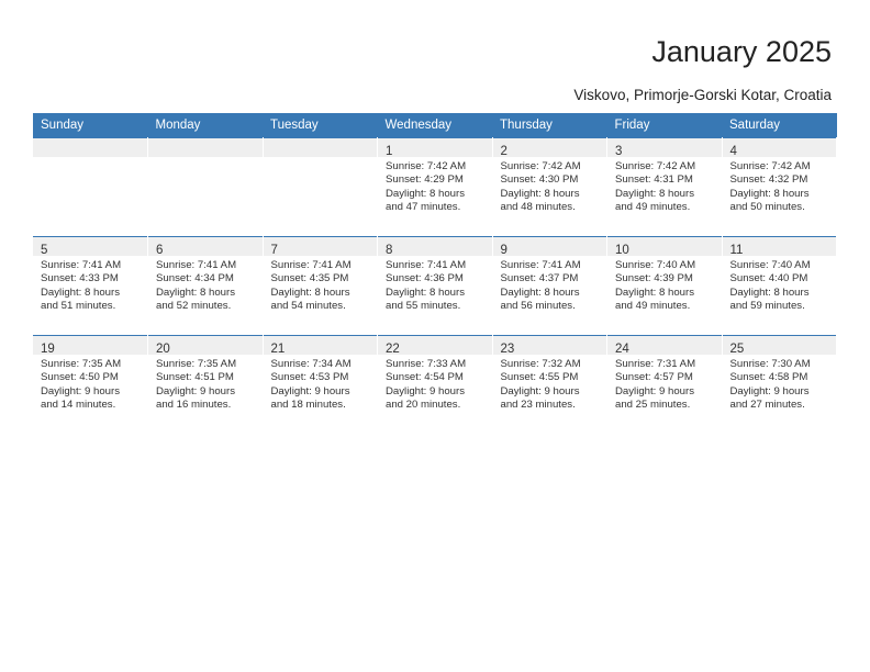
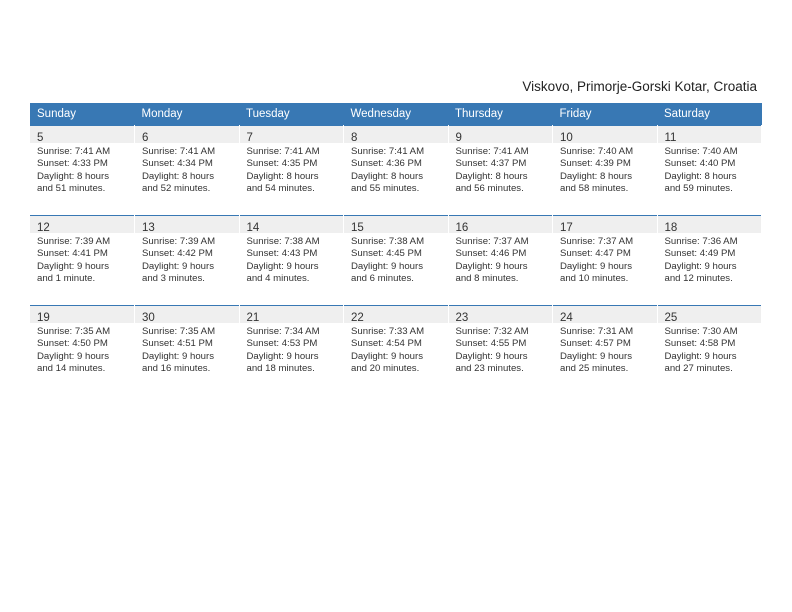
- January 2025
  Viskovo, Primorje-Gorski Kotar, Croatia
  Sunday	Monday	Tuesday	Wednesday	Thursday	Friday	Saturday
- 			1Sunrise: 7:42 AMSunset: 4:29 PMDaylight: 8 hoursand 47 minutes.	2Sunrise: 7:42 AMSunset: 4:30 PMDaylight: 8 hoursand 48 minutes.	3Sunrise: 7:42 AMSunset: 4:31 PMDaylight: 8 hoursand 49 minutes.	4Sunrise: 7:42 AMSunset: 4:32 PMDaylight: 8 hoursand 50 minutes.
- 5Sunrise: 7:41 AMSunset: 4:33 PMDaylight: 8 hoursand 51 minutes.	6Sunrise: 7:41 AMSunset: 4:34 PMDaylight: 8 hoursand 52 minutes.	7Sunrise: 7:41 AMSunset: 4:35 PMDaylight: 8 hoursand 54 minutes.	8Sunrise: 7:41 AMSunset: 4:36 PMDaylight: 8 hoursand 55 minutes.	9Sunrise: 7:41 AMSunset: 4:37 PMDaylight: 8 hoursand 56 minutes.	10Sunrise: 7:40 AMSunset: 4:39 PMDaylight: 8 hoursand 49 minutes.	11Sunrise: 7:40 AMSunset: 4:40 PMDaylight: 8 hoursand 59 minutes.
+ 5Sunrise: 7:41 AMSunset: 4:33 PMDaylight: 8 hoursand 51 minutes.	6Sunrise: 7:41 AMSunset: 4:34 PMDaylight: 8 hoursand 52 minutes.	7Sunrise: 7:41 AMSunset: 4:35 PMDaylight: 8 hoursand 54 minutes.	8Sunrise: 7:41 AMSunset: 4:36 PMDaylight: 8 hoursand 55 minutes.	9Sunrise: 7:41 AMSunset: 4:37 PMDaylight: 8 hoursand 56 minutes.	10Sunrise: 7:40 AMSunset: 4:39 PMDaylight: 8 hoursand 58 minutes.	11Sunrise: 7:40 AMSunset: 4:40 PMDaylight: 8 hoursand 59 minutes.
+ 12Sunrise: 7:39 AMSunset: 4:41 PMDaylight: 9 hoursand 1 minute.	13Sunrise: 7:39 AMSunset: 4:42 PMDaylight: 9 hoursand 3 minutes.	14Sunrise: 7:38 AMSunset: 4:43 PMDaylight: 9 hoursand 4 minutes.	15Sunrise: 7:38 AMSunset: 4:45 PMDaylight: 9 hoursand 6 minutes.	16Sunrise: 7:37 AMSunset: 4:46 PMDaylight: 9 hoursand 8 minutes.	17Sunrise: 7:37 AMSunset: 4:47 PMDaylight: 9 hoursand 10 minutes.	18Sunrise: 7:36 AMSunset: 4:49 PMDaylight: 9 hoursand 12 minutes.
- 19Sunrise: 7:35 AMSunset: 4:50 PMDaylight: 9 hoursand 14 minutes.	20Sunrise: 7:35 AMSunset: 4:51 PMDaylight: 9 hoursand 16 minutes.	21Sunrise: 7:34 AMSunset: 4:53 PMDaylight: 9 hoursand 18 minutes.	22Sunrise: 7:33 AMSunset: 4:54 PMDaylight: 9 hoursand 20 minutes.	23Sunrise: 7:32 AMSunset: 4:55 PMDaylight: 9 hoursand 23 minutes.	24Sunrise: 7:31 AMSunset: 4:57 PMDaylight: 9 hoursand 25 minutes.	25Sunrise: 7:30 AMSunset: 4:58 PMDaylight: 9 hoursand 27 minutes.
+ 19Sunrise: 7:35 AMSunset: 4:50 PMDaylight: 9 hoursand 14 minutes.	30Sunrise: 7:35 AMSunset: 4:51 PMDaylight: 9 hoursand 16 minutes.	21Sunrise: 7:34 AMSunset: 4:53 PMDaylight: 9 hoursand 18 minutes.	22Sunrise: 7:33 AMSunset: 4:54 PMDaylight: 9 hoursand 20 minutes.	23Sunrise: 7:32 AMSunset: 4:55 PMDaylight: 9 hoursand 23 minutes.	24Sunrise: 7:31 AMSunset: 4:57 PMDaylight: 9 hoursand 25 minutes.	25Sunrise: 7:30 AMSunset: 4:58 PMDaylight: 9 hoursand 27 minutes.
